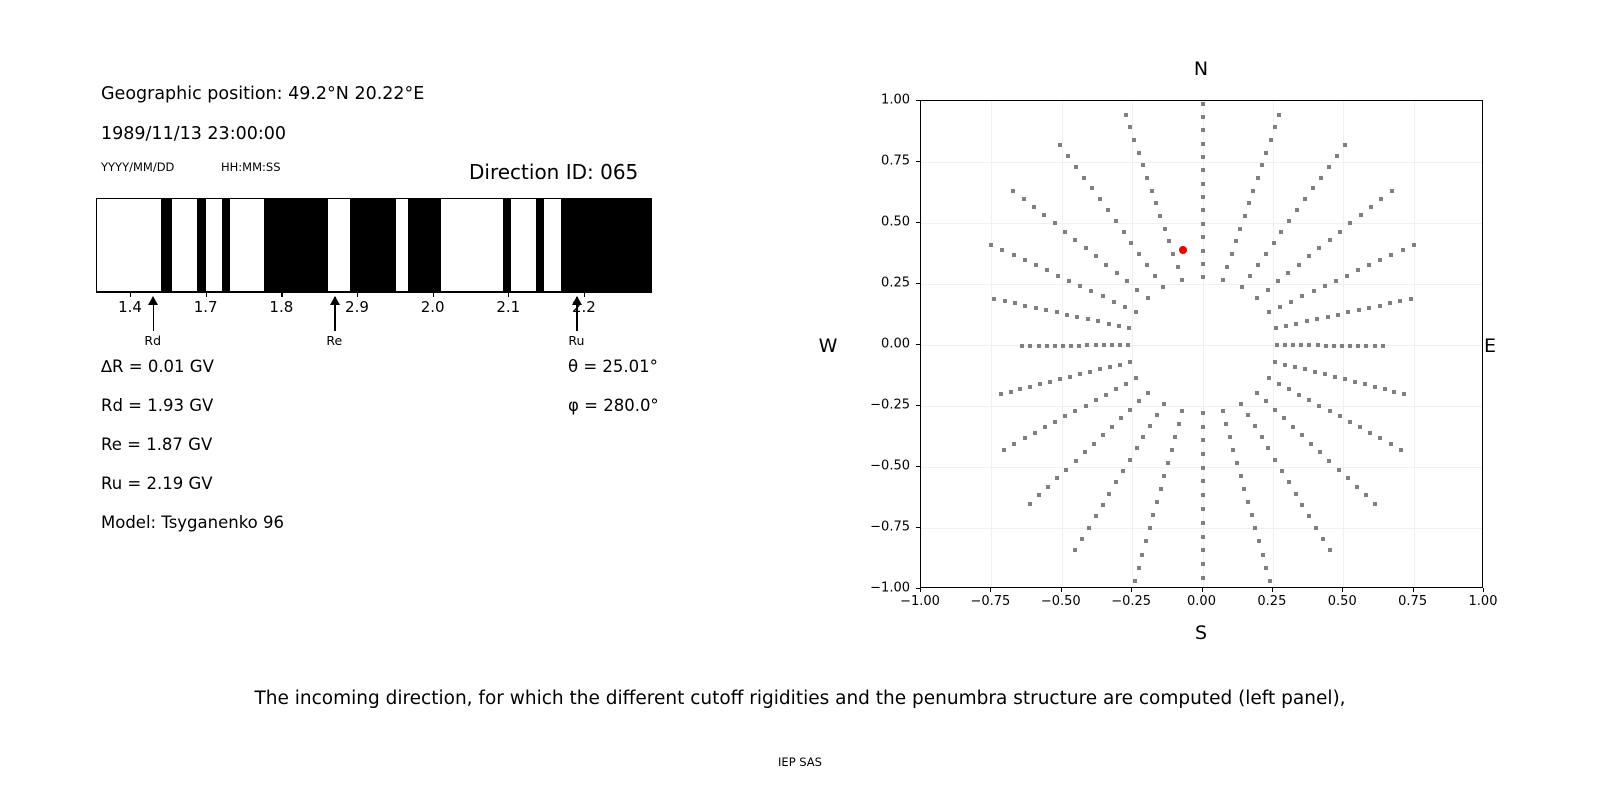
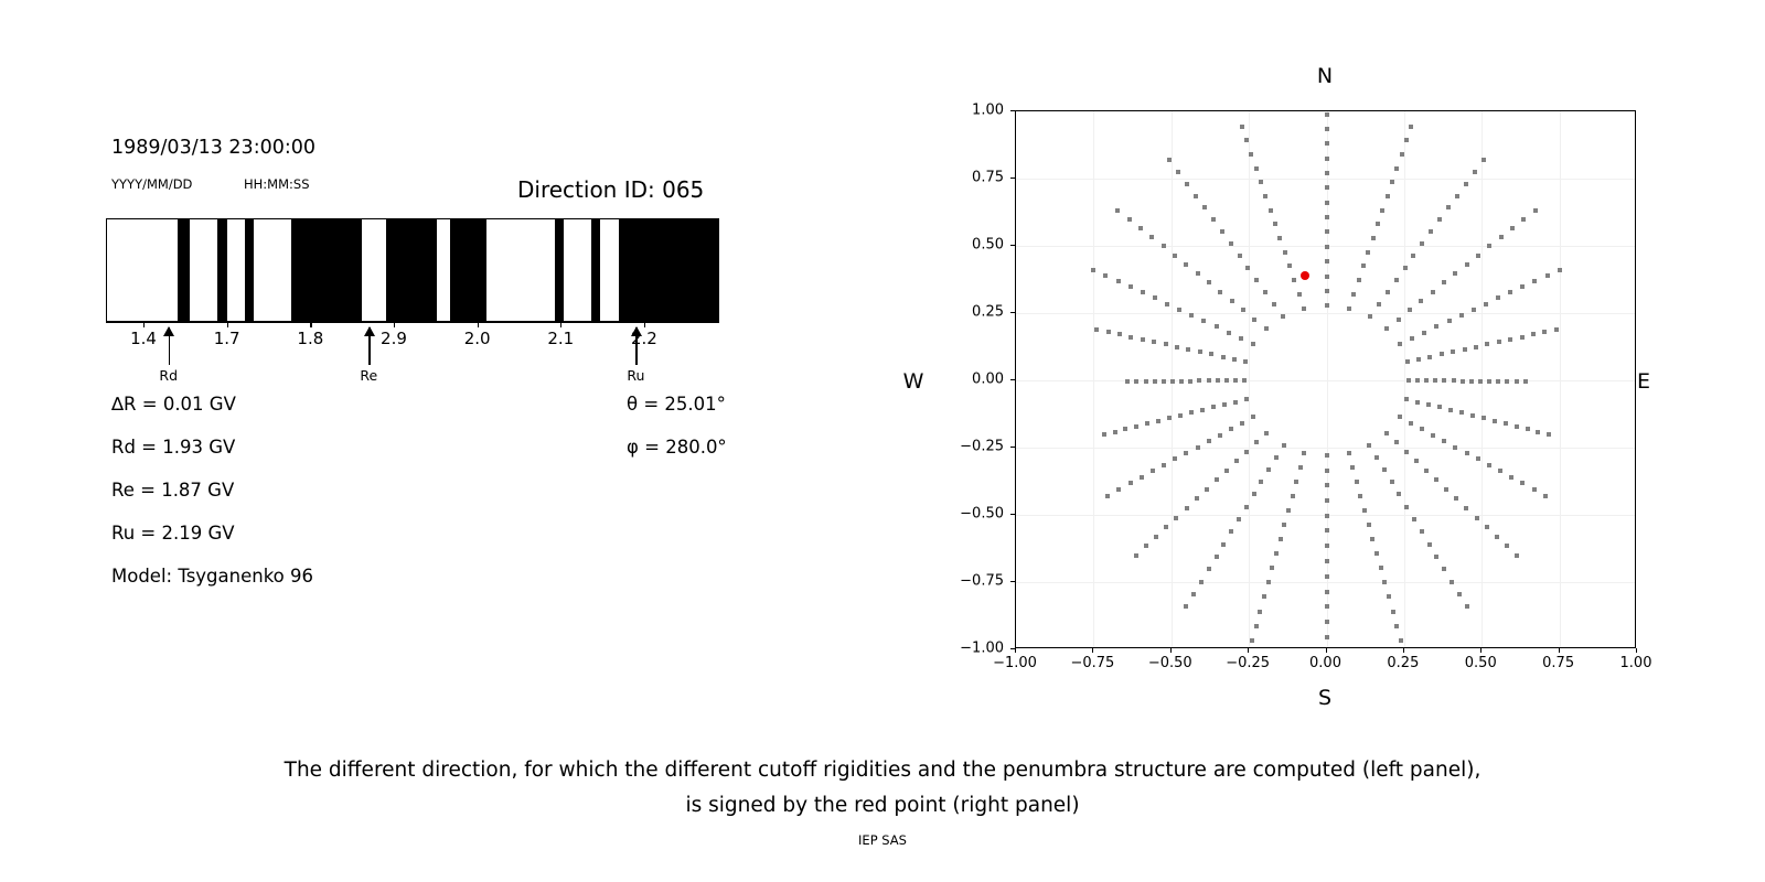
- Geographic position: 49.2°N 20.22°E
- 1989/11/13 23:00:00
+ 1989/03/13 23:00:00
  YYYY/MM/DD
  HH:MM:SS
  Direction ID: 065
  1.4
  1.7
  1.8
  2.9
  2.0
  2.1
  Rd
  Re
  Ru
  ∆R = 0.01 GV
  Rd = 1.93 GV
  Re = 1.87 GV
  Ru = 2.19 GV
  Model: Tsyganenko 96
  θ = 25.01°
  φ = 280.0°
  −1.00
  −0.75
  −0.50
  −0.25
  0.00
  0.25
  0.50
  0.75
  1.00
  −1.00
  −0.75
  −0.50
  −0.25
  0.00
  0.25
  0.50
  0.75
  1.00
  N
  S
  W
  E
- The incoming direction, for which the different cutoff rigidities and the penumbra structure are computed (left panel),
+ The different direction, for which the different cutoff rigidities and the penumbra structure are computed (left panel),
+ is signed by the red point (right panel)
  IEP SAS
